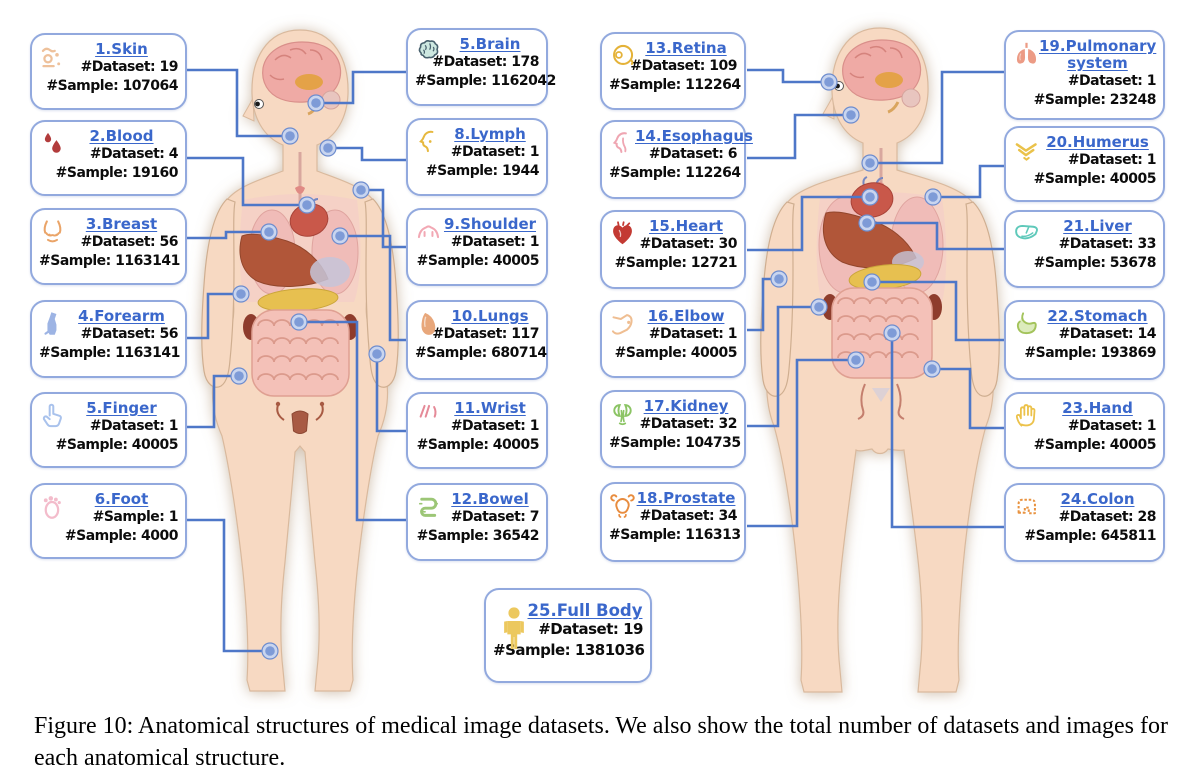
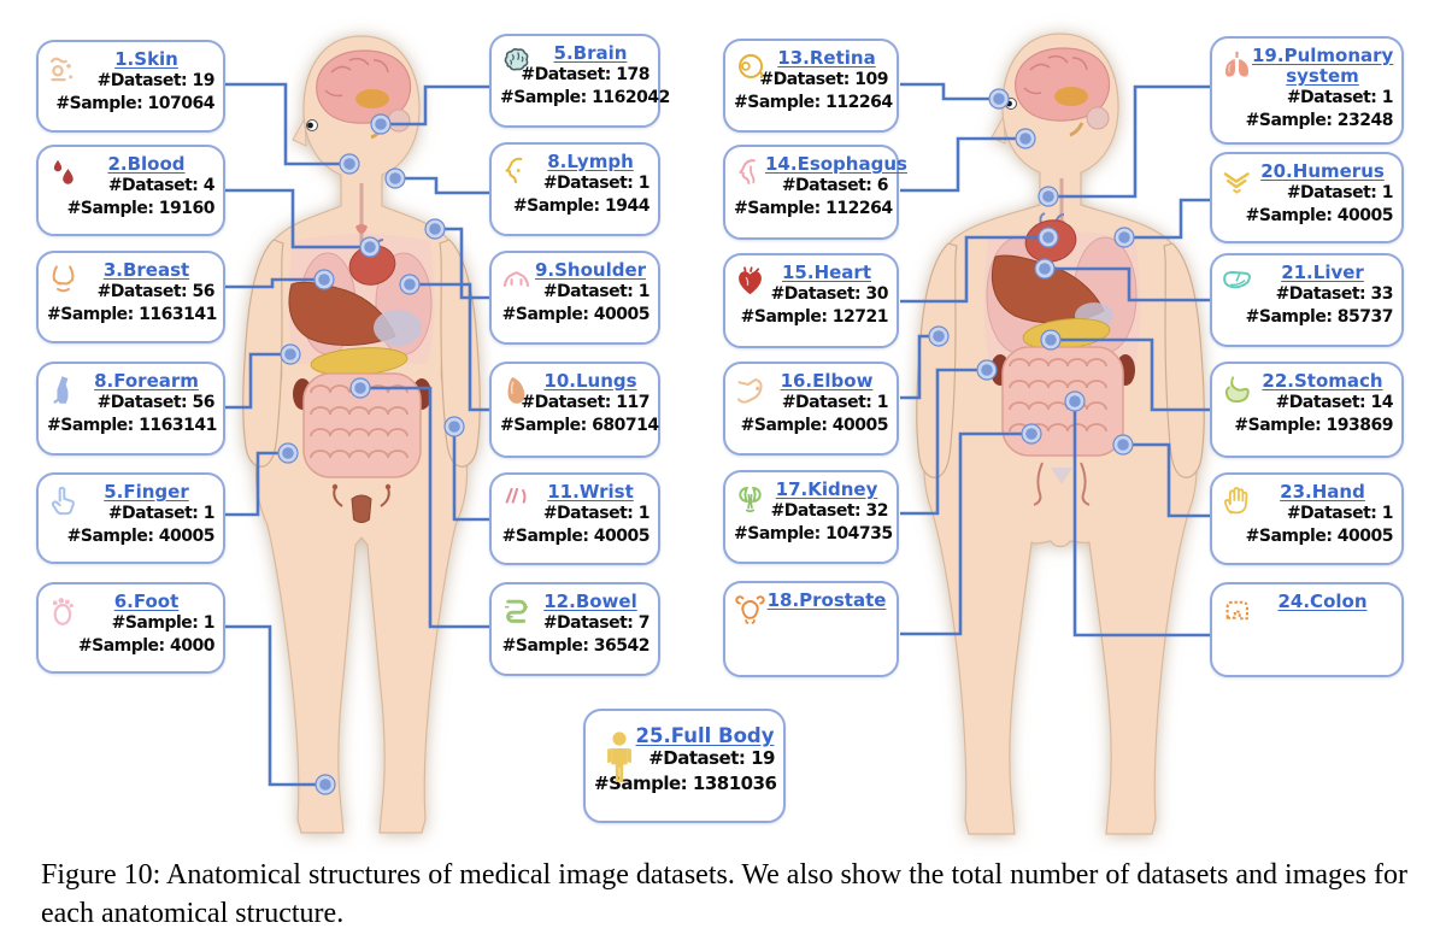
  1.Skin
  #Dataset: 19
  #Sample: 107064
  2.Blood
  #Dataset: 4
  #Sample: 19160
  3.Breast
  #Dataset: 56
  #Sample: 1163141
- 4.Forearm
+ 8.Forearm
  #Dataset: 56
  #Sample: 1163141
  5.Finger
  #Dataset: 1
  #Sample: 40005
  6.Foot
  #Sample: 1
  #Sample: 4000
  5.Brain
  #Dataset: 178
  #Sample: 1162042
  8.Lymph
  #Dataset: 1
  #Sample: 1944
  9.Shoulder
  #Dataset: 1
  #Sample: 40005
  10.Lungs
  #Dataset: 117
  #Sample: 680714
  11.Wrist
  #Dataset: 1
  #Sample: 40005
  12.Bowel
  #Dataset: 7
  #Sample: 36542
  13.Retina
  #Dataset: 109
  #Sample: 112264
  14.Esophagus
  #Dataset: 6
  #Sample: 112264
  15.Heart
  #Dataset: 30
  #Sample: 12721
  16.Elbow
  #Dataset: 1
  #Sample: 40005
  17.Kidney
  #Dataset: 32
  #Sample: 104735
  18.Prostate
- #Dataset: 34
- #Sample: 116313
  19.Pulmonary system
  #Dataset: 1
  #Sample: 23248
  20.Humerus
  #Dataset: 1
  #Sample: 40005
  21.Liver
  #Dataset: 33
- #Sample: 53678
+ #Sample: 85737
  22.Stomach
  #Dataset: 14
  #Sample: 193869
  23.Hand
  #Dataset: 1
  #Sample: 40005
  24.Colon
- #Dataset: 28
- #Sample: 645811
  25.Full Body
  #Dataset: 19
  #Sample: 1381036
  Figure 10: Anatomical structures of medical image datasets. We also show the total number of datasets and images for each anatomical structure.
